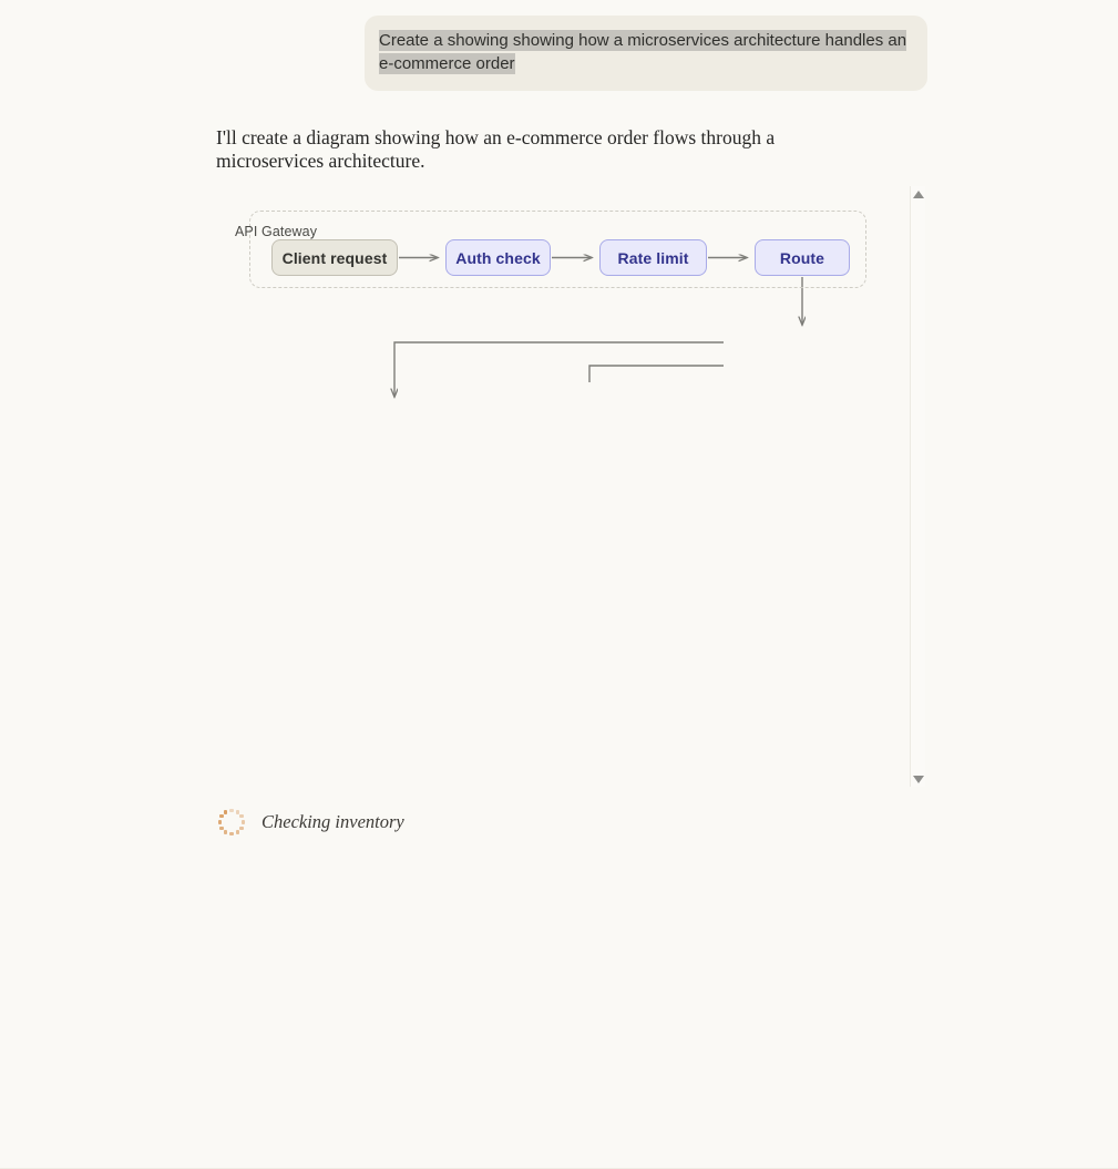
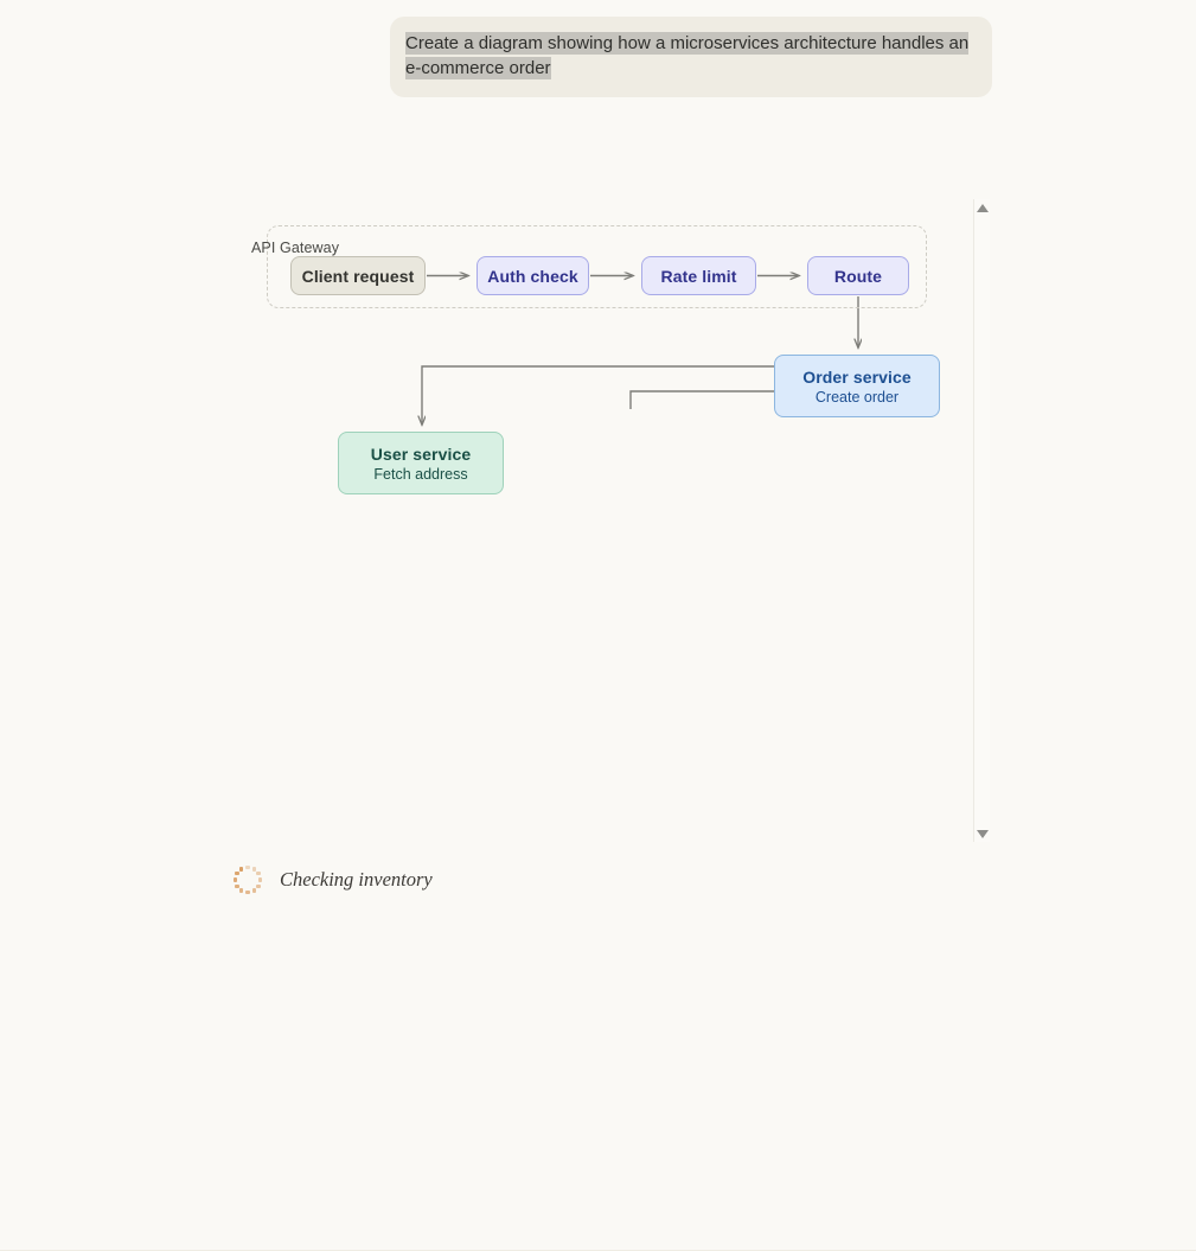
- Create a showing showing how a microservices architecture handles an e-commerce order
+ Create a diagram showing how a microservices architecture handles an e-commerce order
- I'll create a diagram showing how an e-commerce order flows through a microservices architecture.
  API Gateway
  Client request
  Auth check
  Rate limit
  Route
+ Order service
+ Create order
+ User service
+ Fetch address
  Checking inventory
